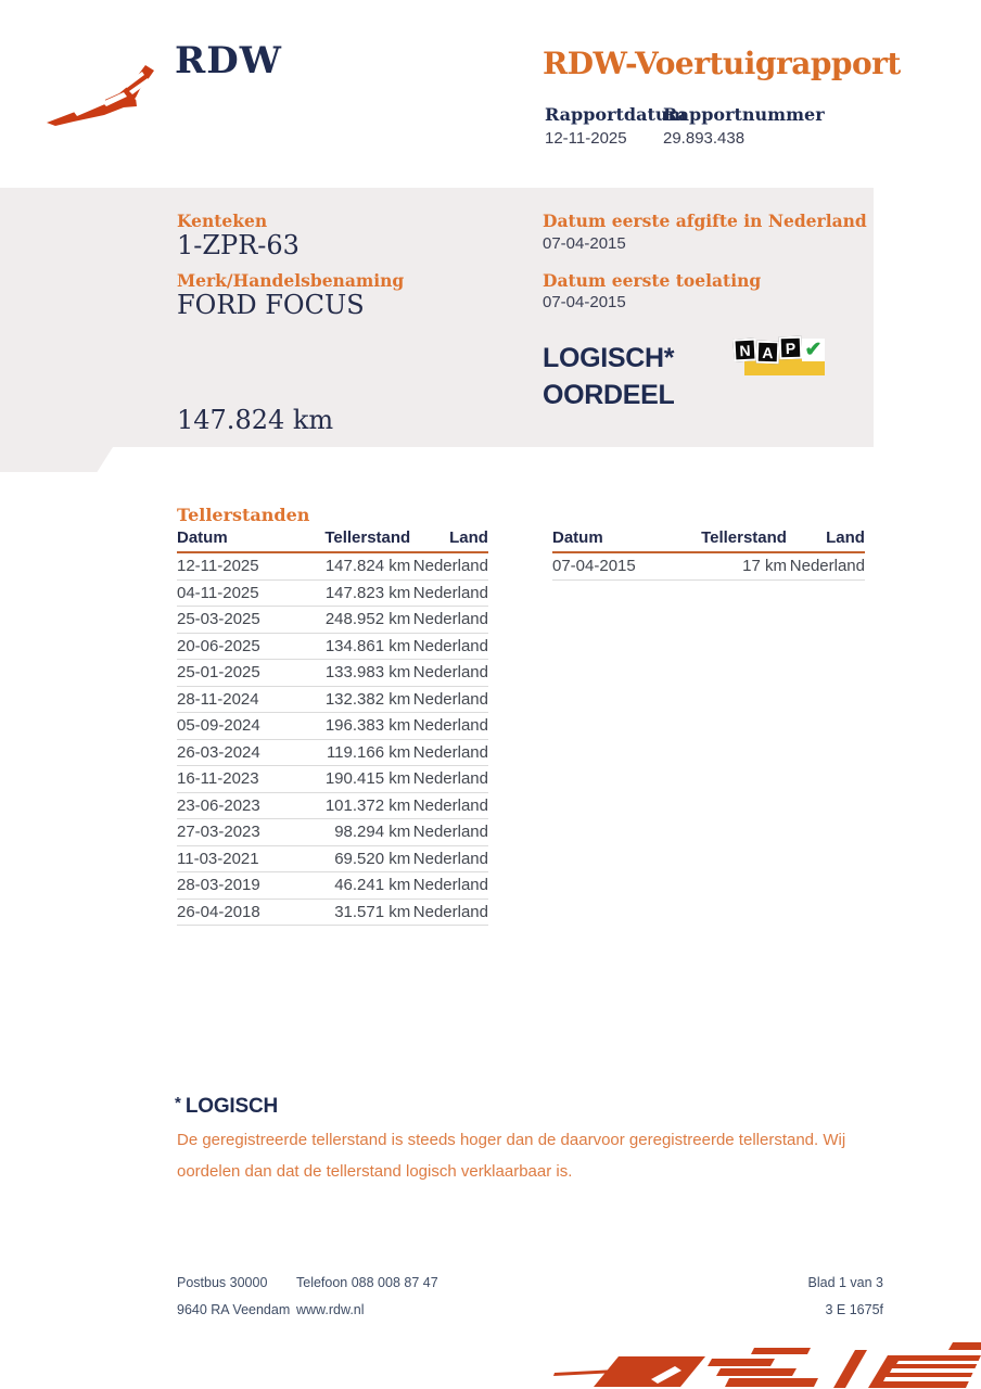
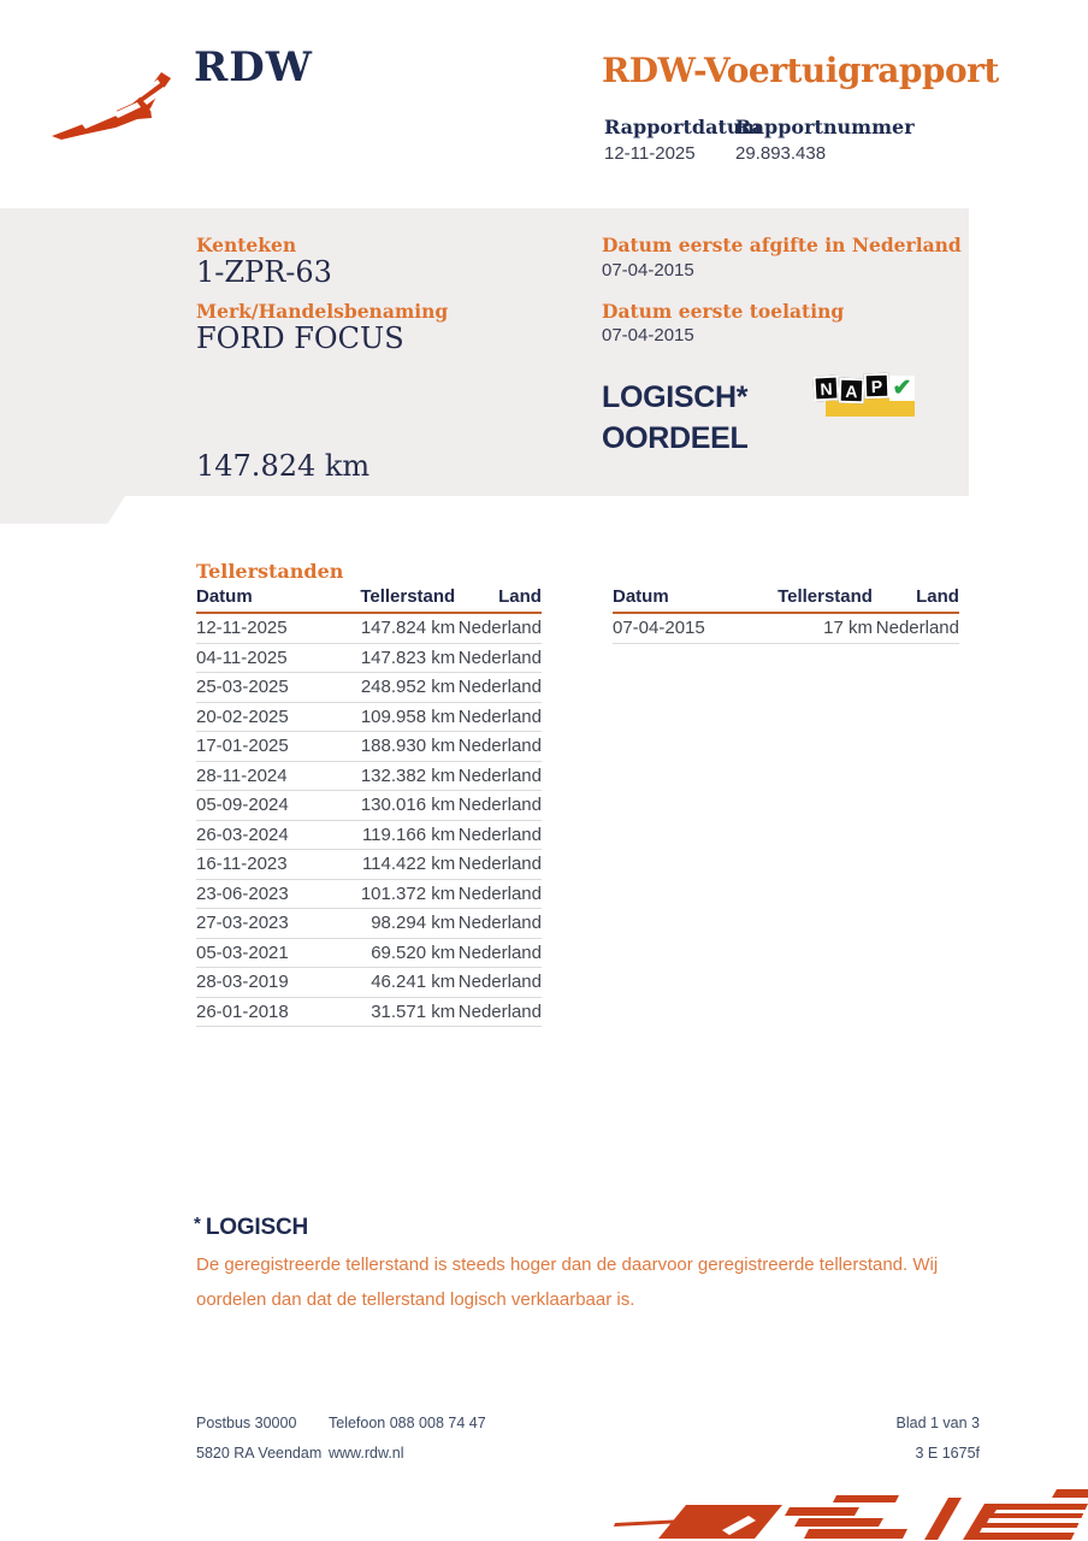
  RDW
  RDW-Voertuigrapport
  Rapportdatum
  Rapportnummer
  12-11-2025
  29.893.438
  Kenteken
  1-ZPR-63
  Merk/Handelsbenaming
  FORD FOCUS
  147.824 km
  Datum eerste afgifte in Nederland
  07-04-2015
  Datum eerste toelating
  07-04-2015
  LOGISCH*
  OORDEEL
  ✔
  Tellerstanden
  Datum
  Tellerstand
  Land
  12-11-2025
  147.824 km
  Nederland
  04-11-2025
  147.823 km
  Nederland
  25-03-2025
  248.952 km
  Nederland
- 20-06-2025
+ 20-02-2025
- 134.861 km
+ 109.958 km
  Nederland
- 25-01-2025
+ 17-01-2025
- 133.983 km
+ 188.930 km
  Nederland
  28-11-2024
  132.382 km
  Nederland
  05-09-2024
- 196.383 km
+ 130.016 km
  Nederland
  26-03-2024
  119.166 km
  Nederland
  16-11-2023
- 190.415 km
+ 114.422 km
  Nederland
  23-06-2023
  101.372 km
  Nederland
  27-03-2023
  98.294 km
  Nederland
- 11-03-2021
+ 05-03-2021
  69.520 km
  Nederland
  28-03-2019
  46.241 km
  Nederland
- 26-04-2018
+ 26-01-2018
  31.571 km
  Nederland
  Datum
  Tellerstand
  Land
  07-04-2015
  17 km
  Nederland
  * LOGISCH
  De geregistreerde tellerstand is steeds hoger dan de daarvoor geregistreerde tellerstand. Wij oordelen dan dat de tellerstand logisch verklaarbaar is.
  Postbus 30000
- 9640 RA Veendam
+ 5820 RA Veendam
- Telefoon 088 008 87 47
+ Telefoon 088 008 74 47
  www.rdw.nl
  Blad 1 van 3
  3 E 1675f
